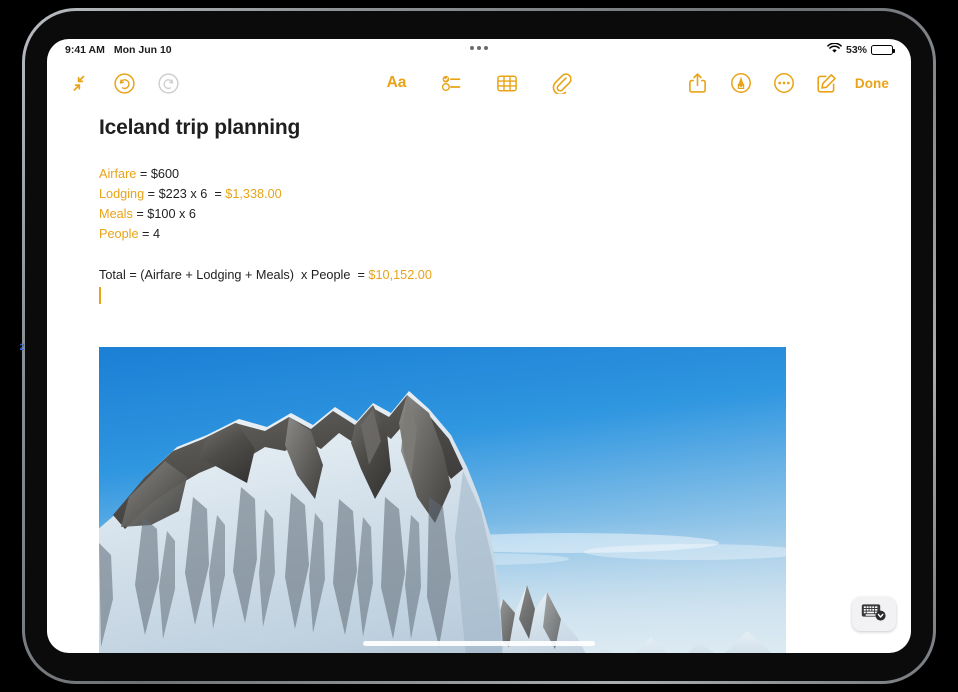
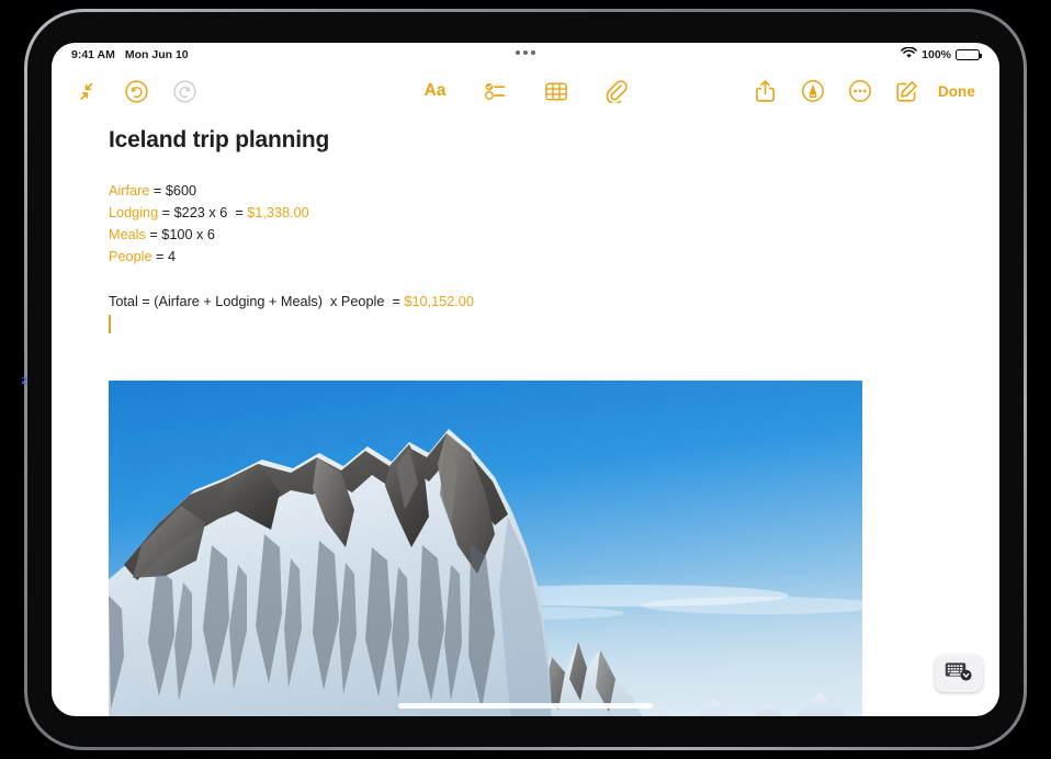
  2
  9:41 AM
  Mon Jun 10
- 53%
+ 100%
  Aa
  Done
  Iceland trip planning
  Airfare = $600
  Lodging = $223 x 6 = $1,338.00
  Meals = $100 x 6
  People = 4
  Total = (Airfare + Lodging + Meals) x People = $10,152.00
